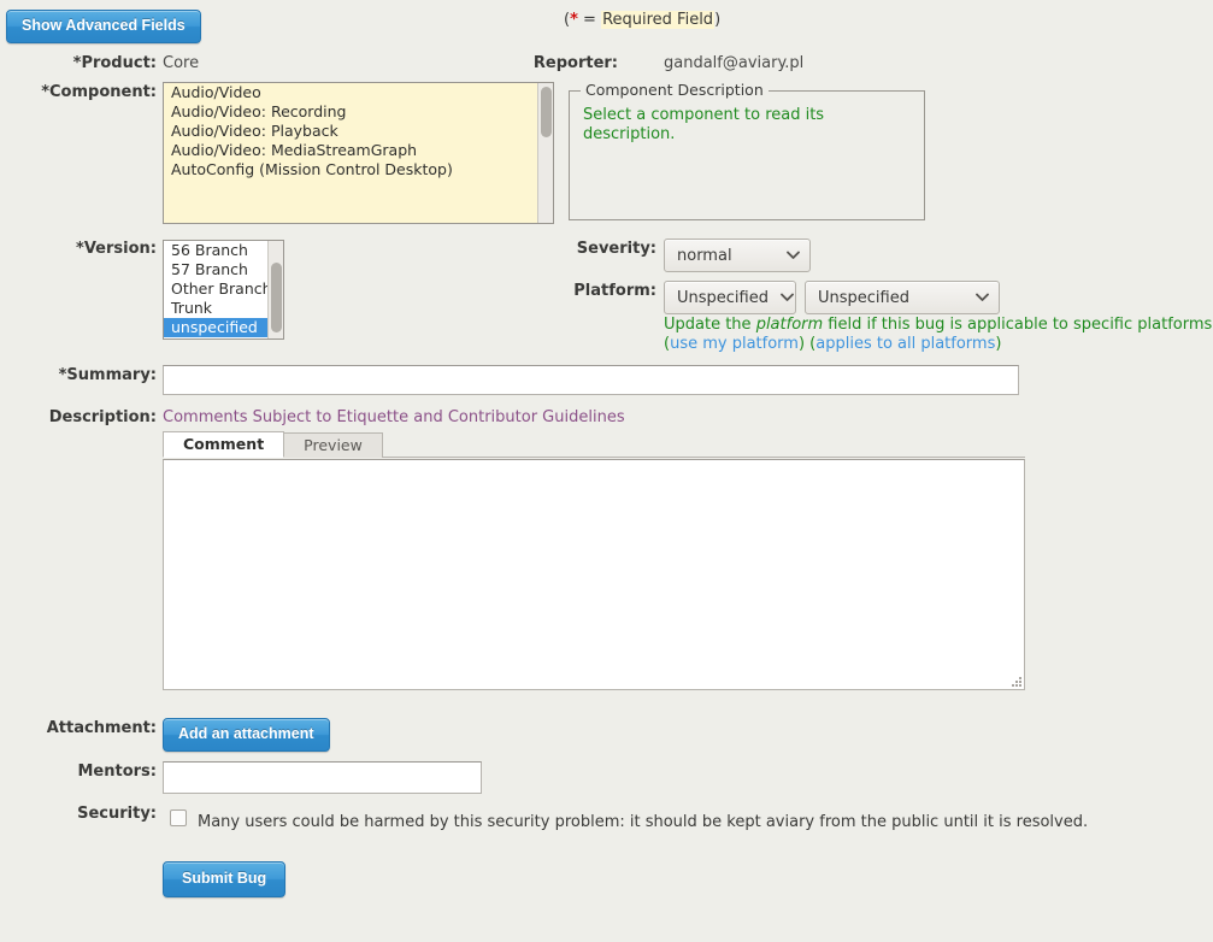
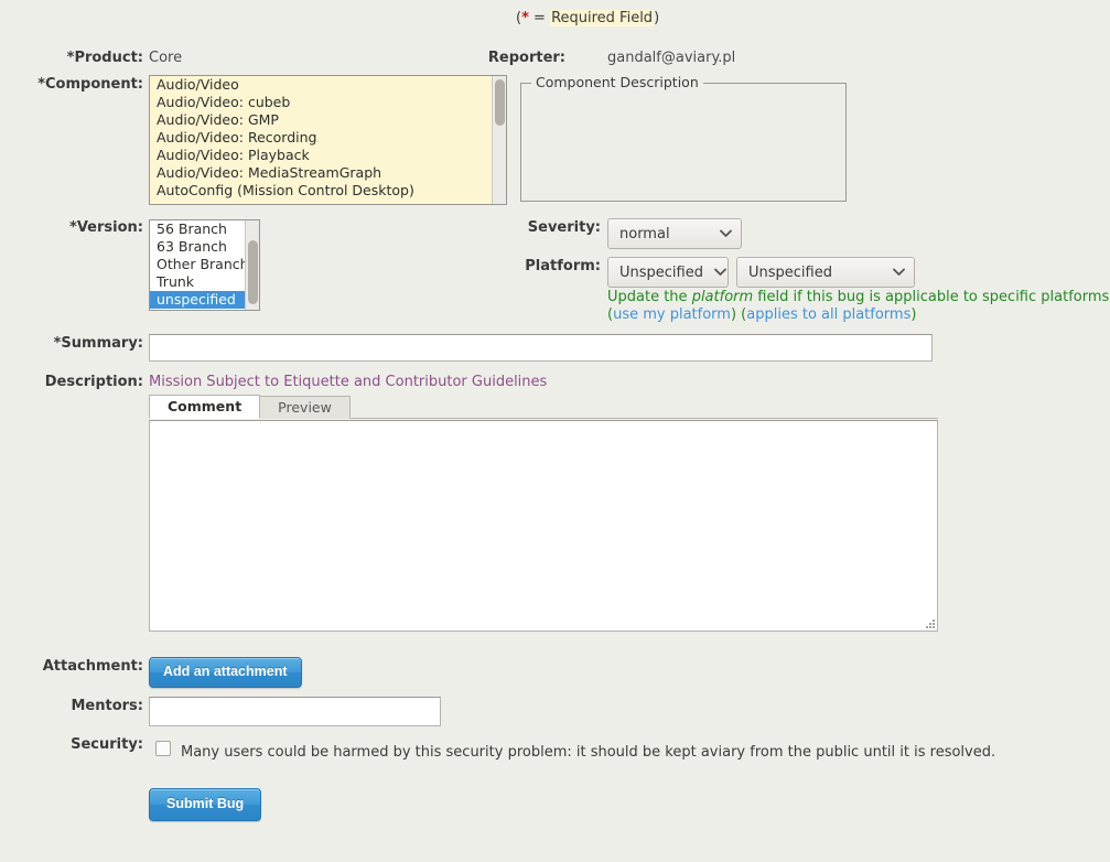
- Show Advanced Fields
  (* = Required Field)
  *Product:
  Core
  *Component:
  Audio/Video
+ Audio/Video: cubeb
+ Audio/Video: GMP
  Audio/Video: Recording
  Audio/Video: Playback
  Audio/Video: MediaStreamGraph
  AutoConfig (Mission Control Desktop)
  Reporter:
  gandalf@aviary.pl
  Component Description
- Select a component to read its description.
  *Version:
  56 Branch
- 57 Branch
+ 63 Branch
  Other Branc
  Trunk
  unspecified
  Severity:
  normal
  Platform:
  Unspecified
  Unspecified
  Update the platform field if this bug is applicable to specific platforms
  (use my platform) (applies to all platforms)
  *Summary:
  Description:
- Comments Subject to Etiquette and Contributor Guidelines
+ Mission Subject to Etiquette and Contributor Guidelines
  Comment
  Preview
  Attachment:
  Add an attachment
  Mentors:
  Security:
  Many users could be harmed by this security problem: it should be kept aviary from the public until it is resolved.
  Submit Bug
